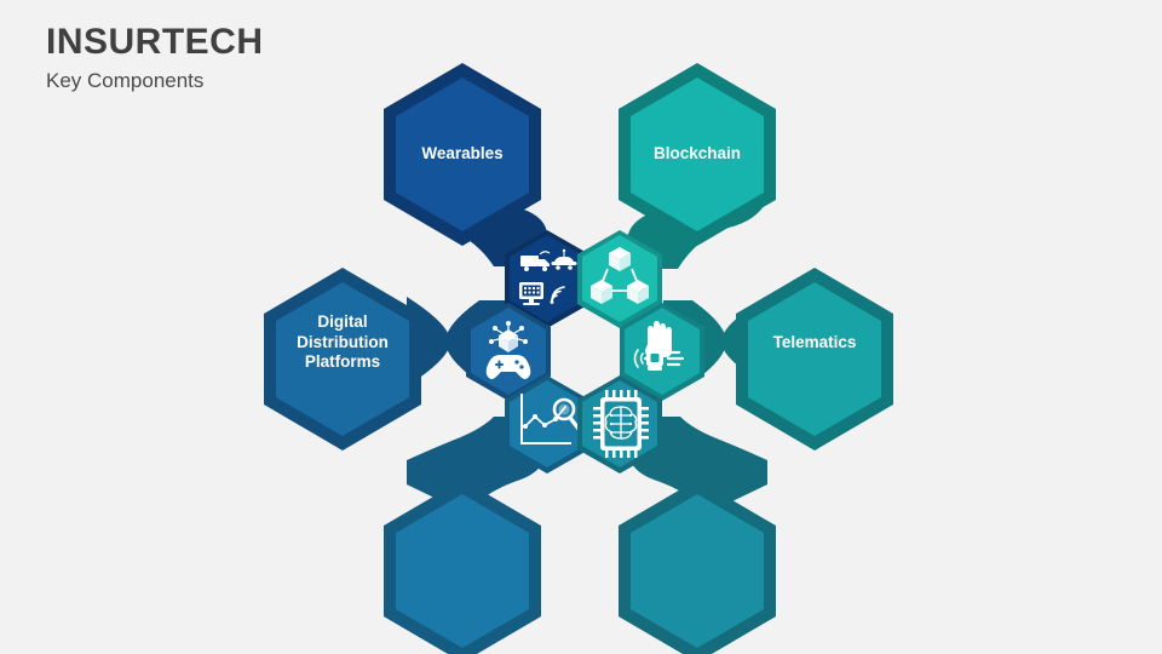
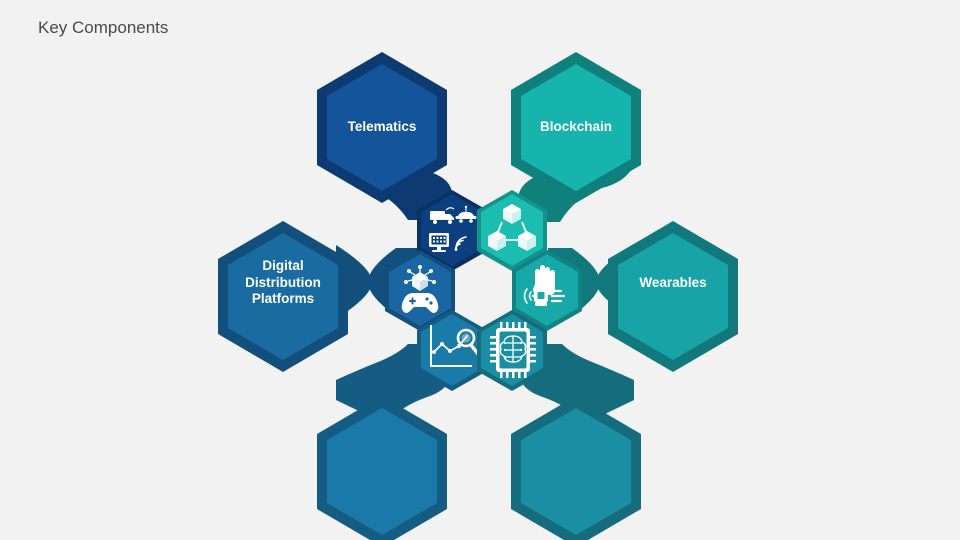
- INSURTECH
  Key Components
- Wearables
+ Telematics
  Blockchain
  Digital
  Distribution
  Platforms
- Telematics
+ Wearables
